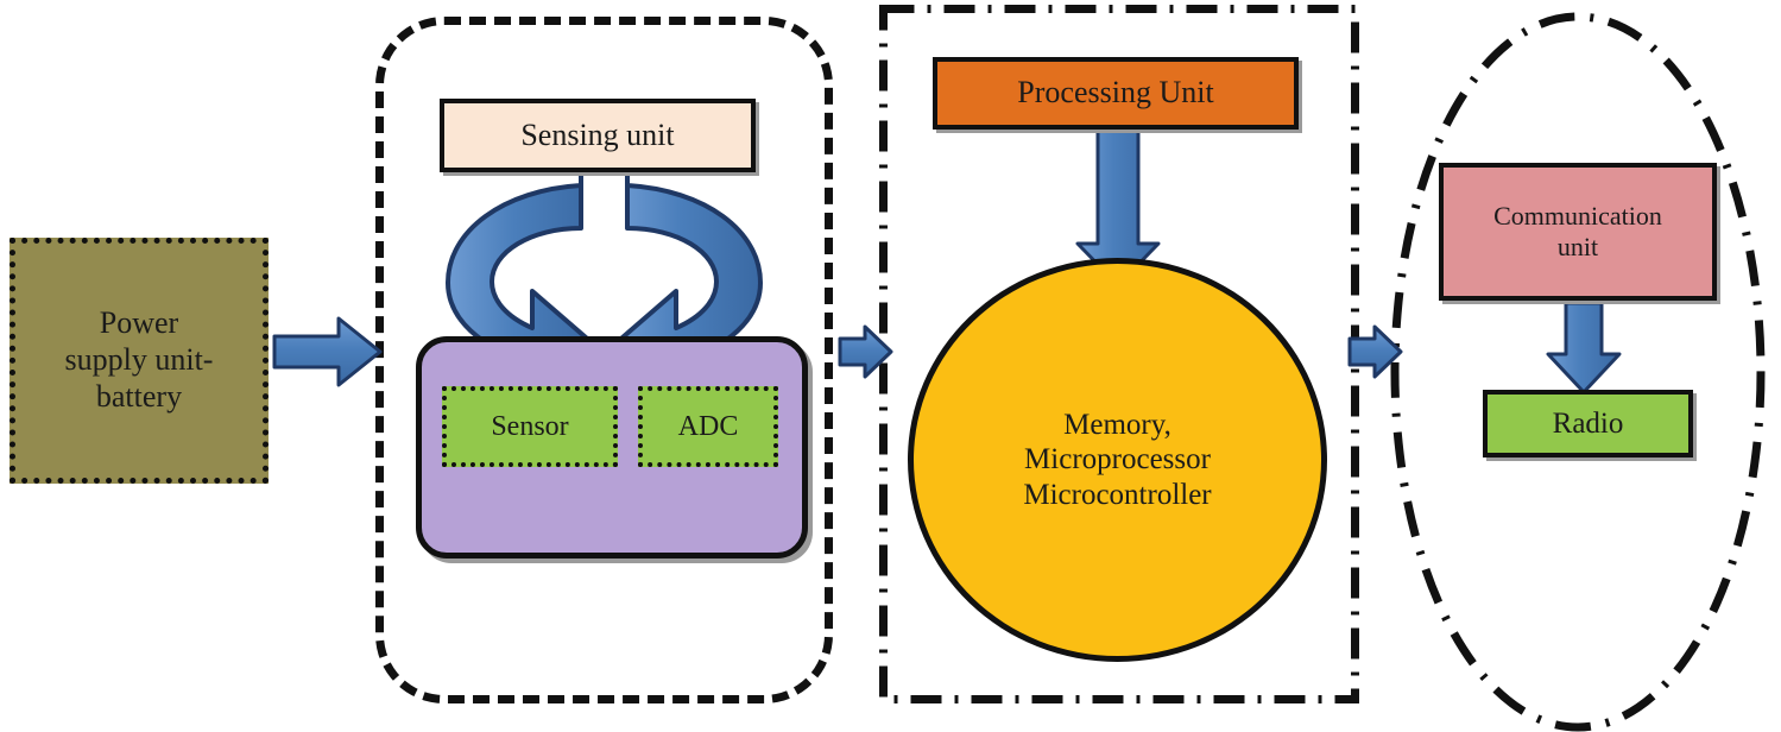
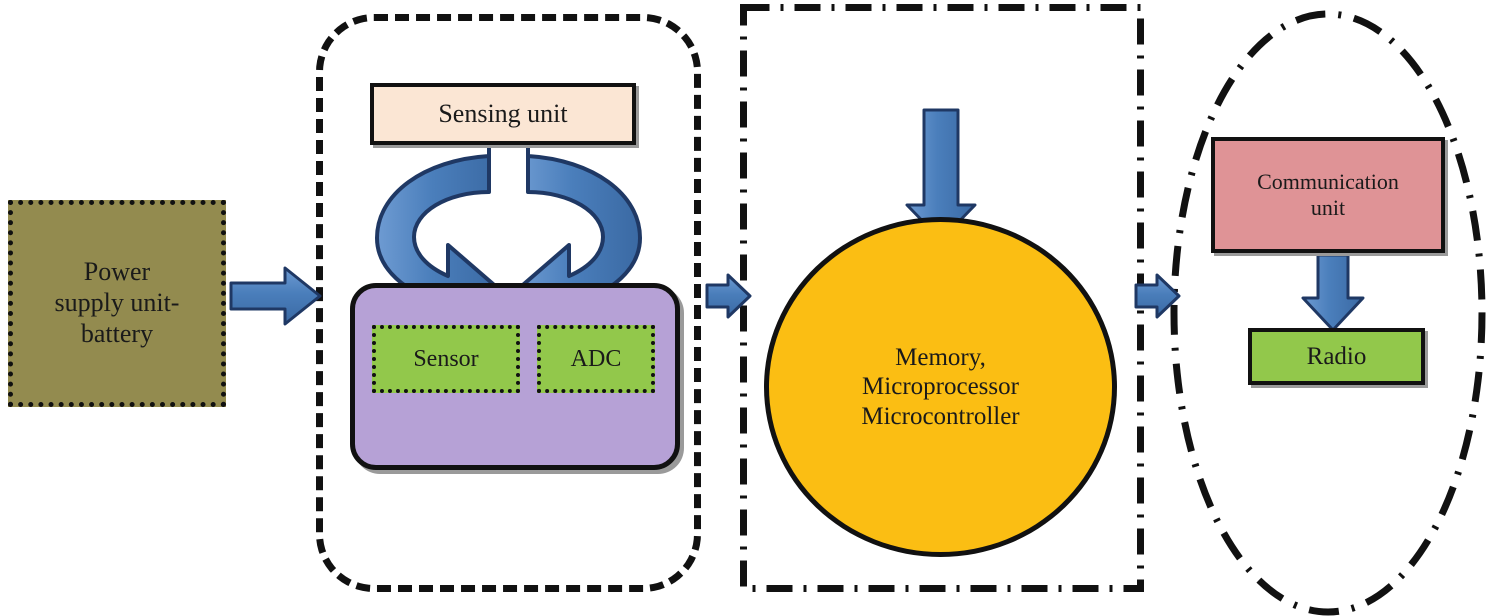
  Power
  supply unit-
  battery
  Sensing unit
  Sensor
  ADC
- Processing Unit
  Memory,
  Microprocessor
  Microcontroller
  Communication
  unit
  Radio
